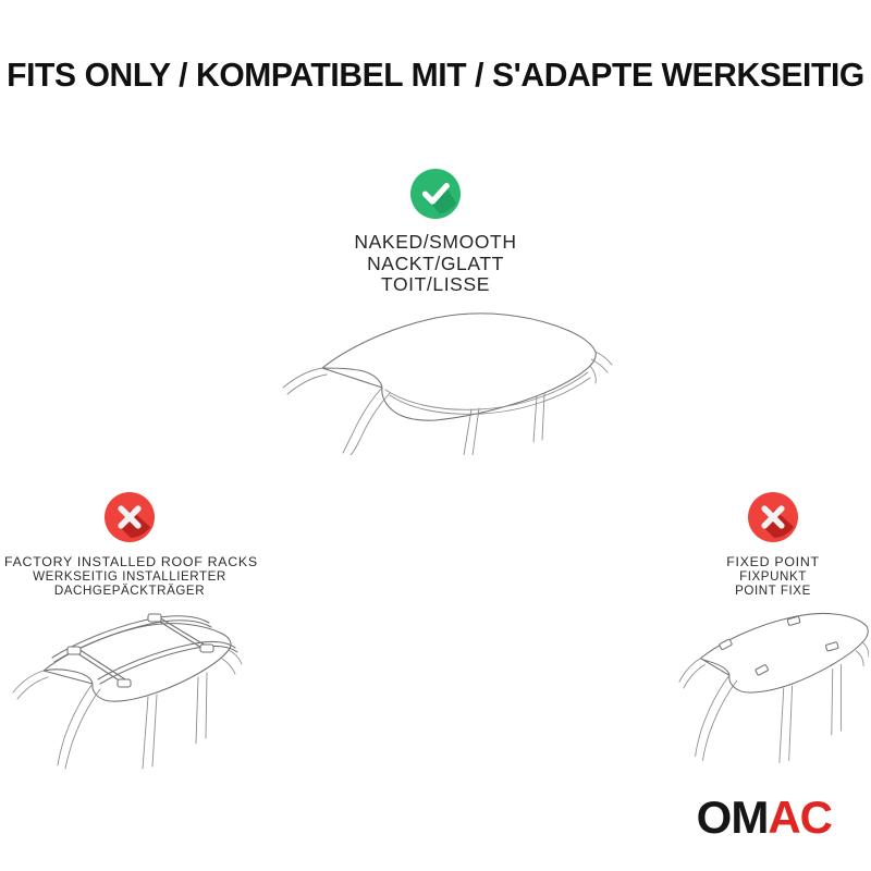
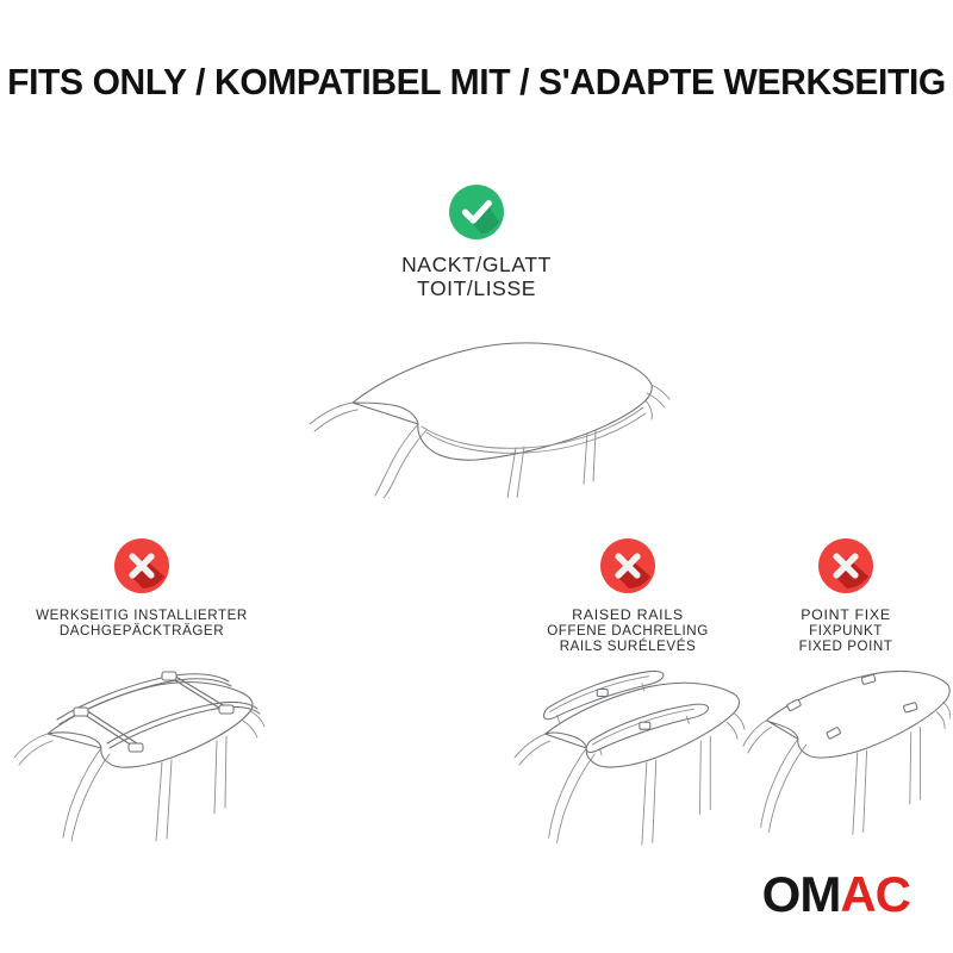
  FITS ONLY / KOMPATIBEL MIT / S'ADAPTE WERKSEITIG
- NAKED/SMOOTH
  NACKT/GLATT
  TOIT/LISSE
- FACTORY INSTALLED ROOF RACKS
  WERKSEITIG INSTALLIERTER
  DACHGEPÄCKTRÄGER
+ RAISED RAILS
+ OFFENE DACHRELING
+ RAILS SURÉLEVÉS
- FIXED POINT
+ POINT FIXE
  FIXPUNKT
- POINT FIXE
+ FIXED POINT
  OMAC
